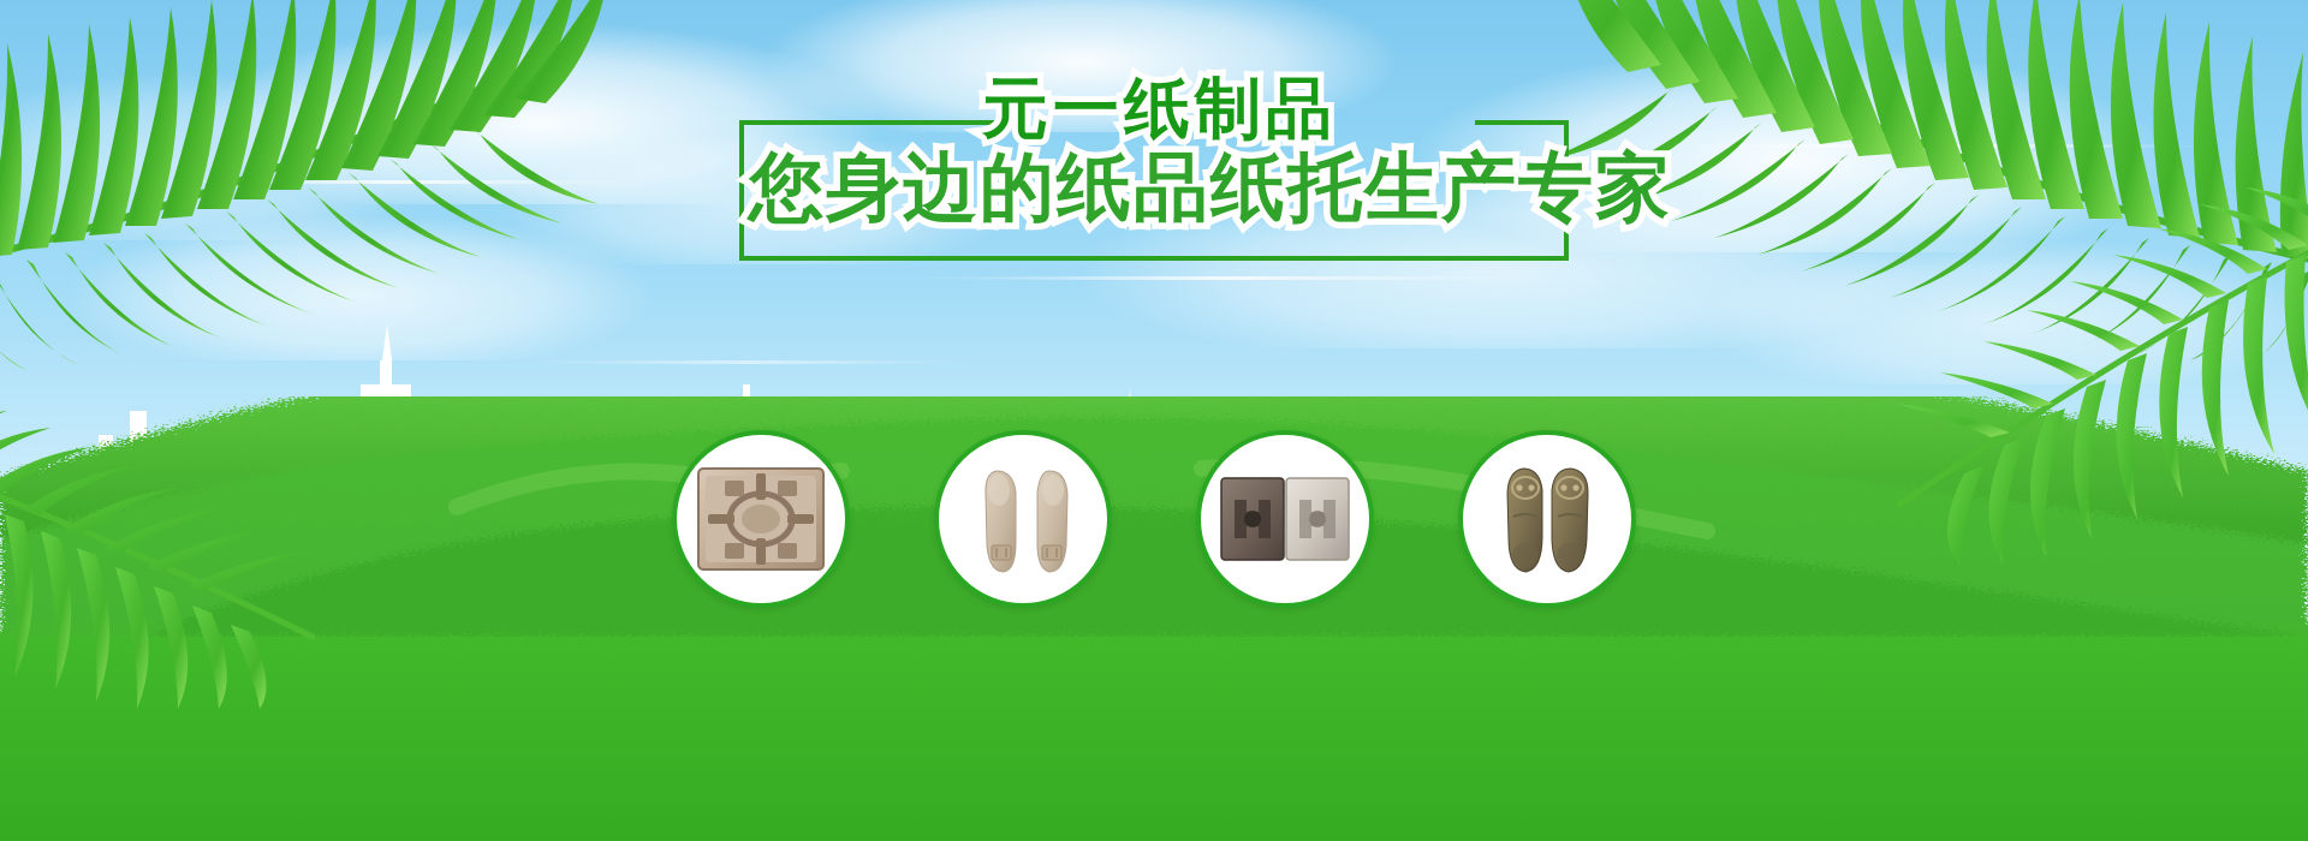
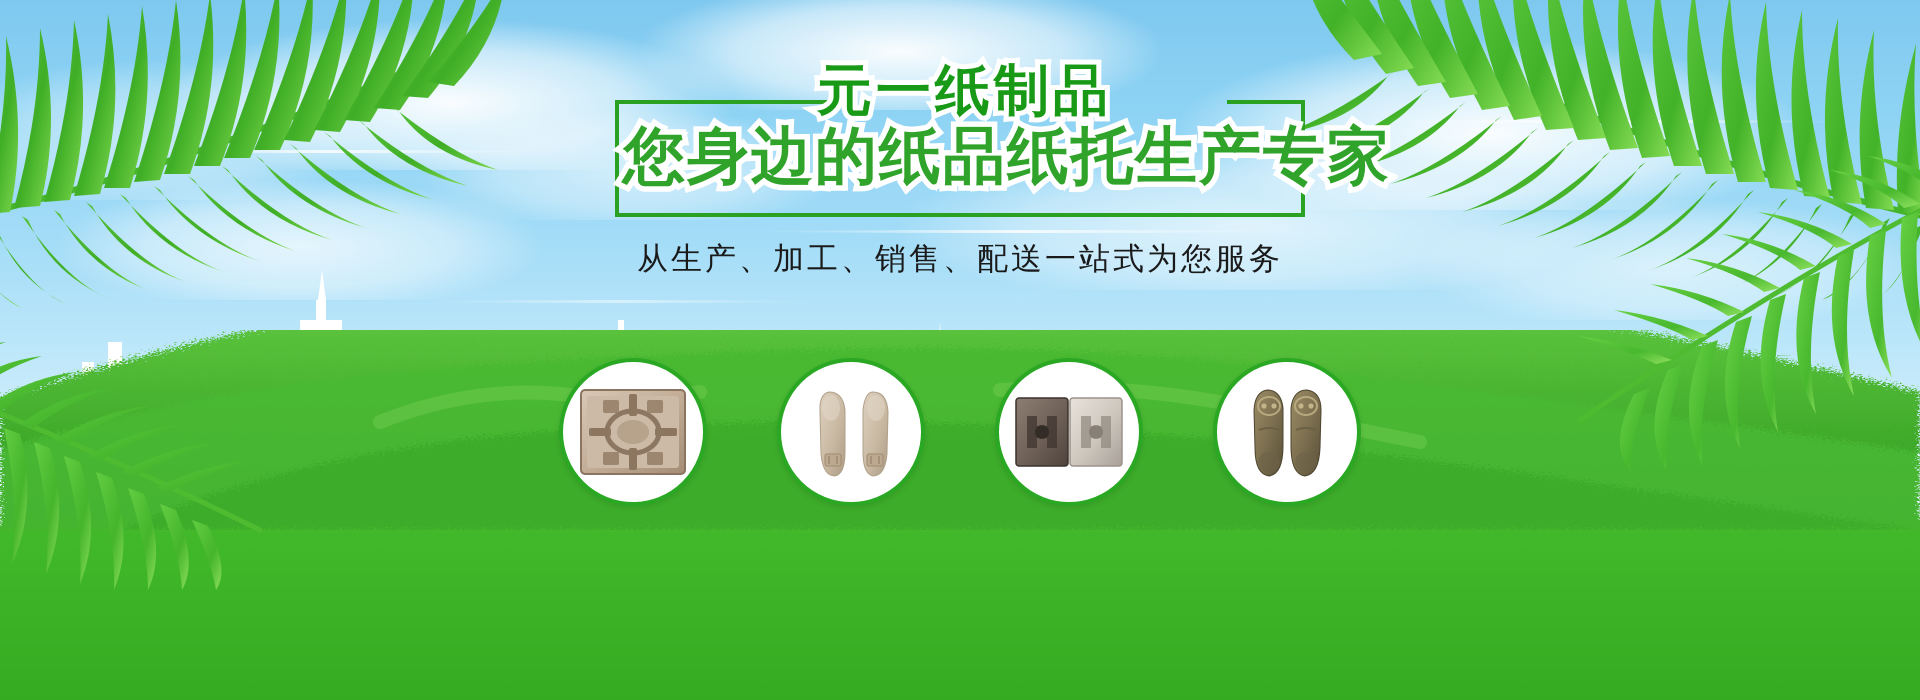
  元一纸制品
  您身边的纸品纸托生产专家
+ 从生产、加工、销售、配送一站式为您服务
